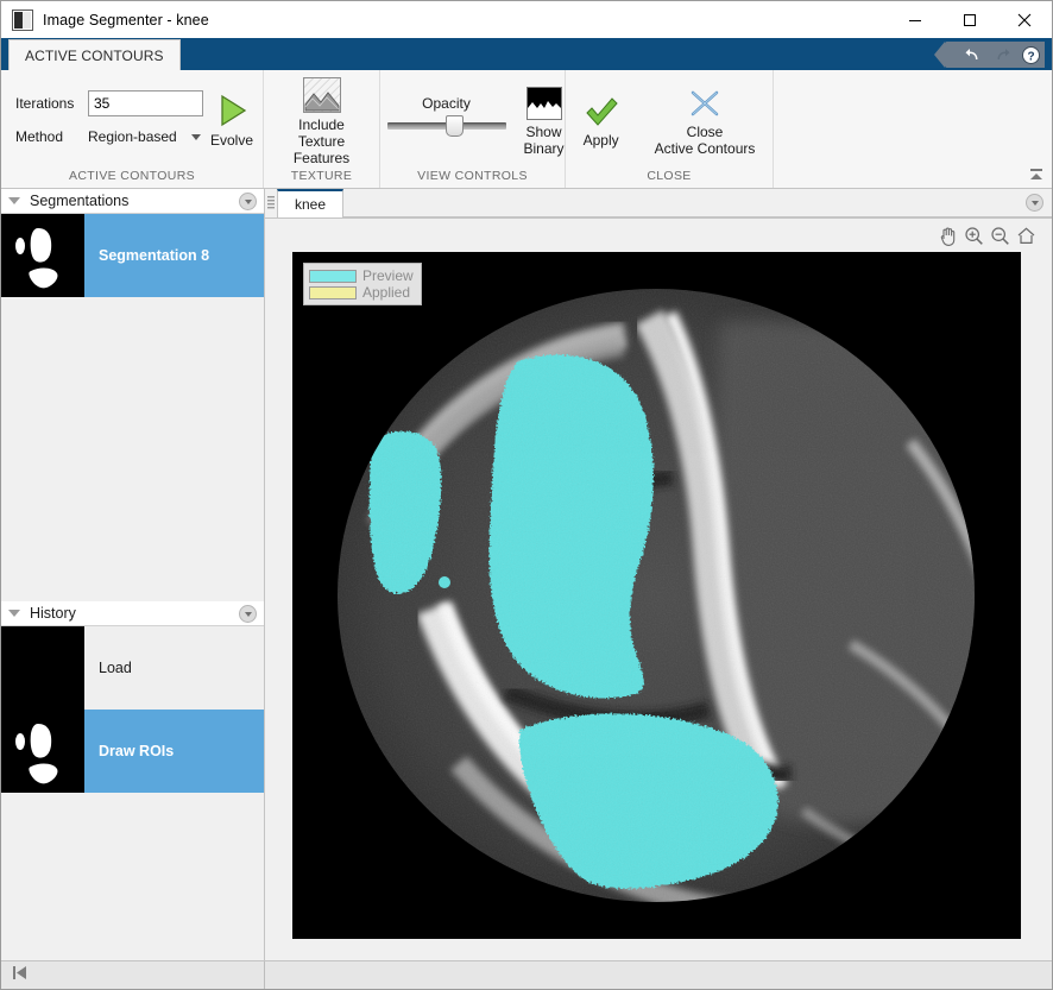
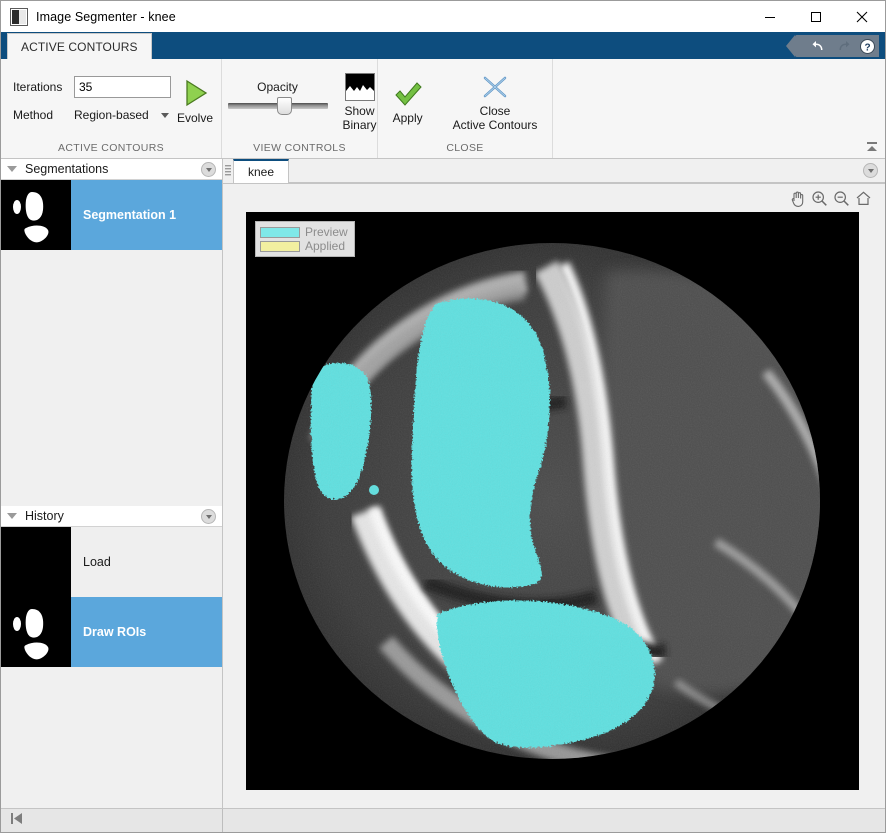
  Image Segmenter - knee
  ACTIVE CONTOURS
  ?
  Iterations
  35
  Method
  Region-based
  Evolve
  ACTIVE CONTOURS
- Include Texture
- Features
- TEXTURE
  Opacity
  Show
  Binary
  VIEW CONTROLS
  Apply
  Close
  Active Contours
  CLOSE
  Segmentations
- Segmentation 8
+ Segmentation 1
  History
  Load
  Draw ROIs
  knee
  Preview
  Applied
